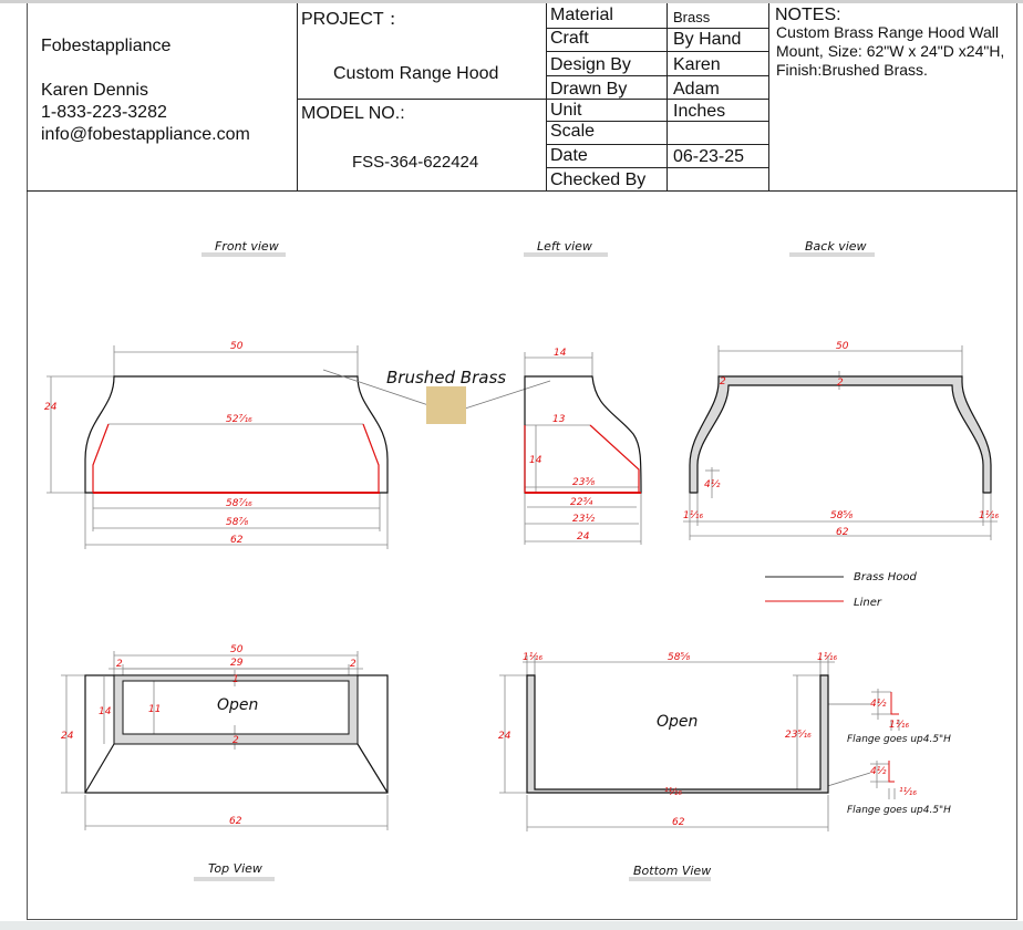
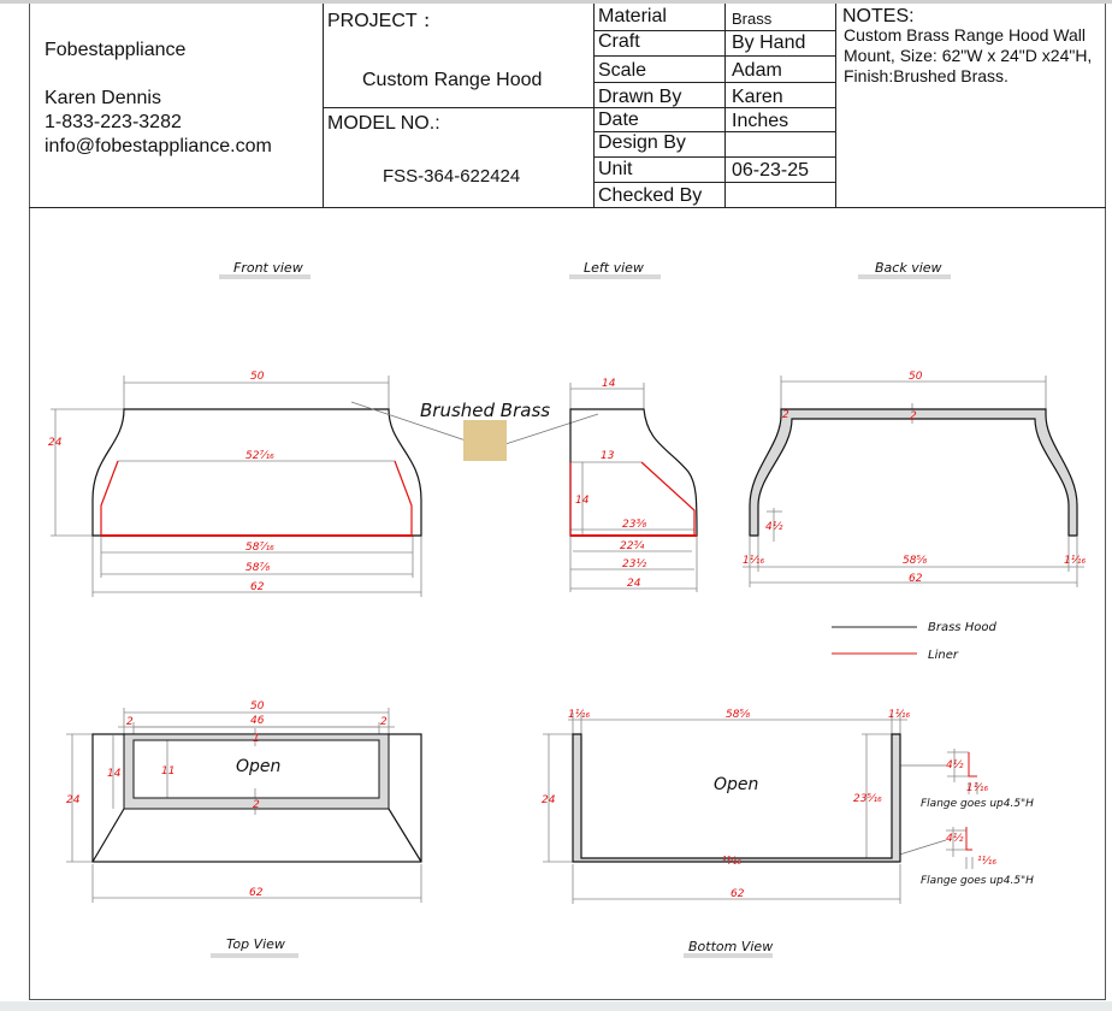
  Fobestappliance
  Karen Dennis
  1-833-223-3282
  info@fobestappliance.com
  PROJECT：
  Custom Range Hood
  MODEL NO.:
  FSS-364-622424
  Material
  Brass
  Craft
  By Hand
- Design By
+ Scale
- Karen
+ Adam
  Drawn By
- Adam
+ Karen
- Unit
+ Date
  Inches
- Scale
+ Design By
- Date
+ Unit
  06-23-25
  Checked By
  NOTES:
  Custom Brass Range Hood Wall Mount, Size: 62"W x 24"D x24"H, Finish:Brushed Brass.
  Front view
  Left view
  Back view
  Top View
  Bottom View
  50
  24
  52⁷⁄₁₆
  58⁷⁄₁₆
  58⁷⁄₈
  62
  Brushed Brass
  14
  13
  14
  23³⁄₈
  22³⁄₄
  23¹⁄₂
  24
  2
  2
  50
  4¹⁄₂
  1¹⁄₁₆
  58⁵⁄₈
  1¹⁄₁₆
  62
  Brass Hood
  Liner
  Open
  50
- 29
+ 46
  2
  2
  1
  2
  14
  11
  24
  62
  Open
  1¹⁄₁₆
  58⁵⁄₈
  1¹⁄₁₆
  24
  23⁵⁄₁₆
  ¹¹⁄₁₆
  62
  4¹⁄₂
  1¹⁄₁₆
  Flange goes up4.5"H
  4¹⁄₂
  ¹¹⁄₁₆
  Flange goes up4.5"H
